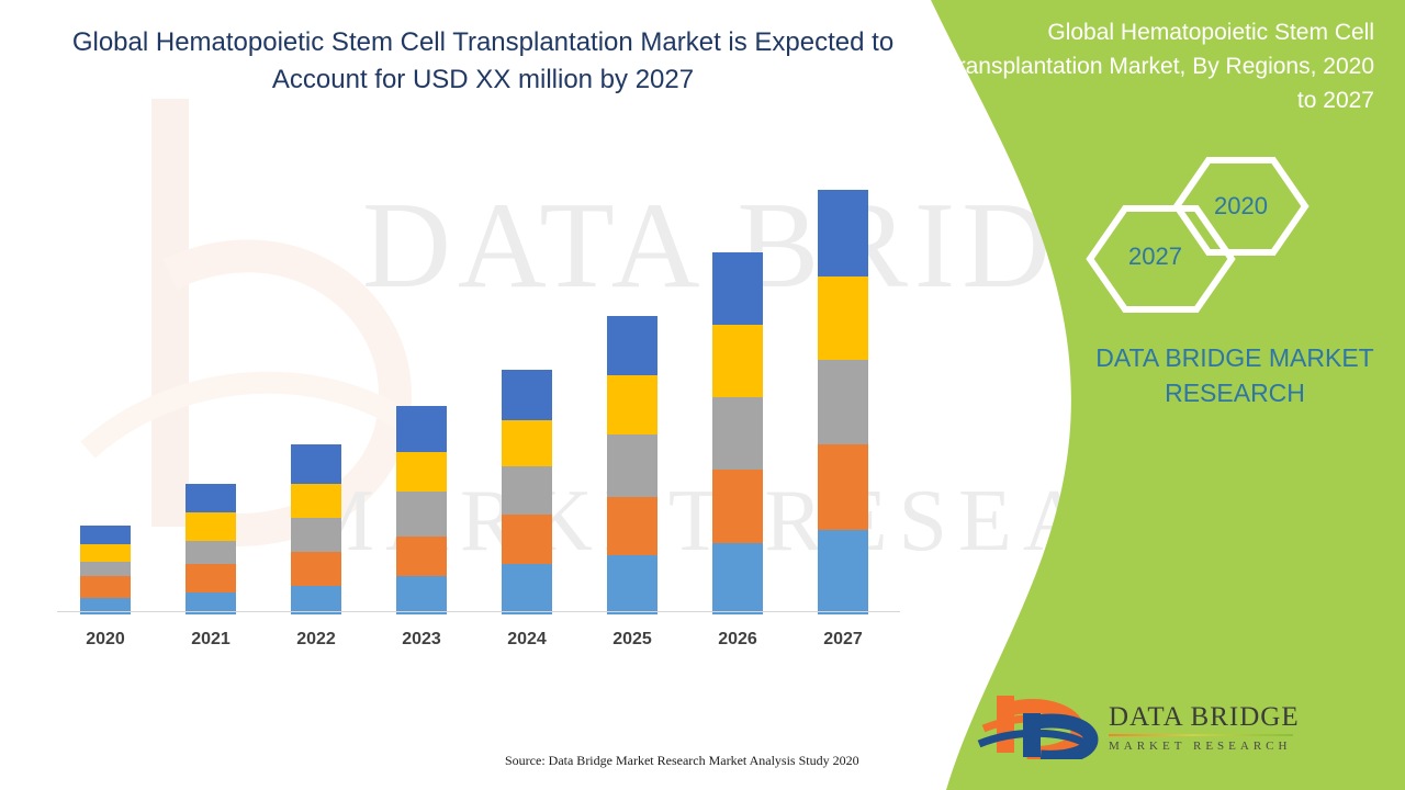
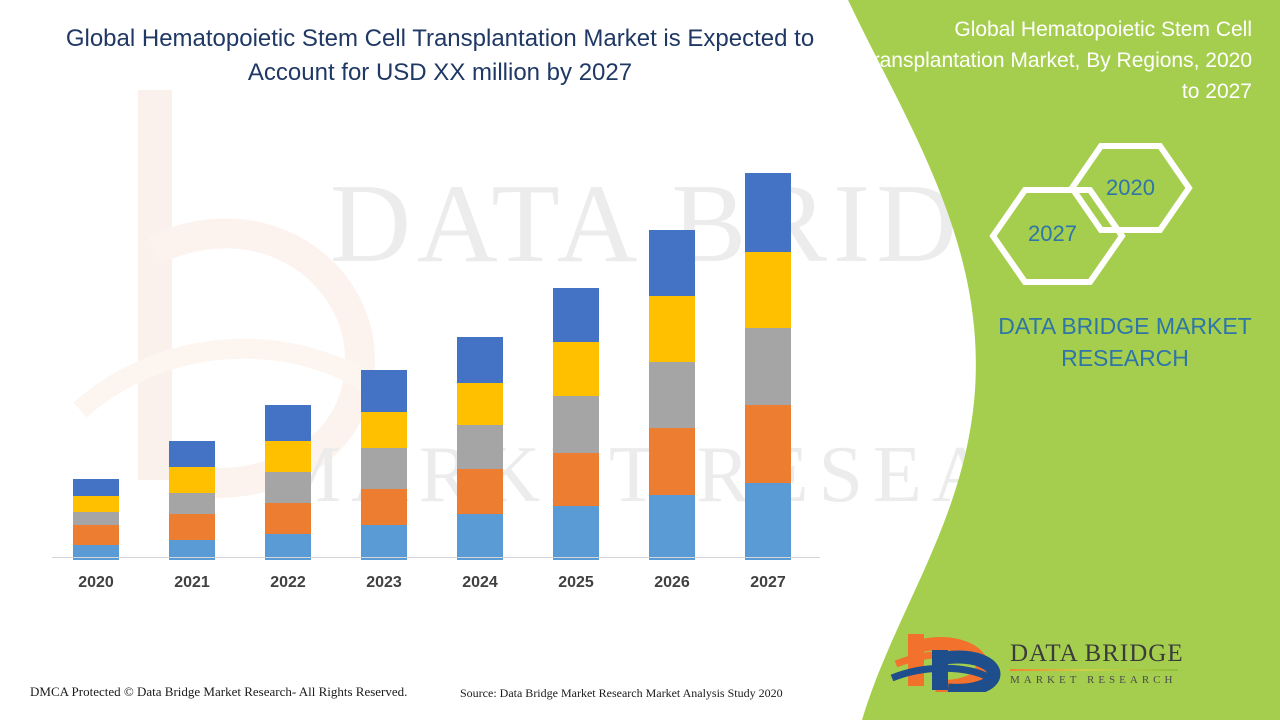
  DATA BRID
  Global Hematopoietic Stem Cell Transplantation Market is Expected to Account for USD XX million by 2027
  2020
  2021
  2022
  2023
  2024
  2025
  2026
  2027
+ DMCA Protected © Data Bridge Market Research- All Rights Reserved.
  Source: Data Bridge Market Research Market Analysis Study 2020
  Global Hematopoietic Stem Cell Transplantation Market, By Regions, 2020 to 2027
  2020
  2027
  DATA BRIDGE MARKET RESEARCH
  DATA BRIDGE
  MARKET RESEARCH
